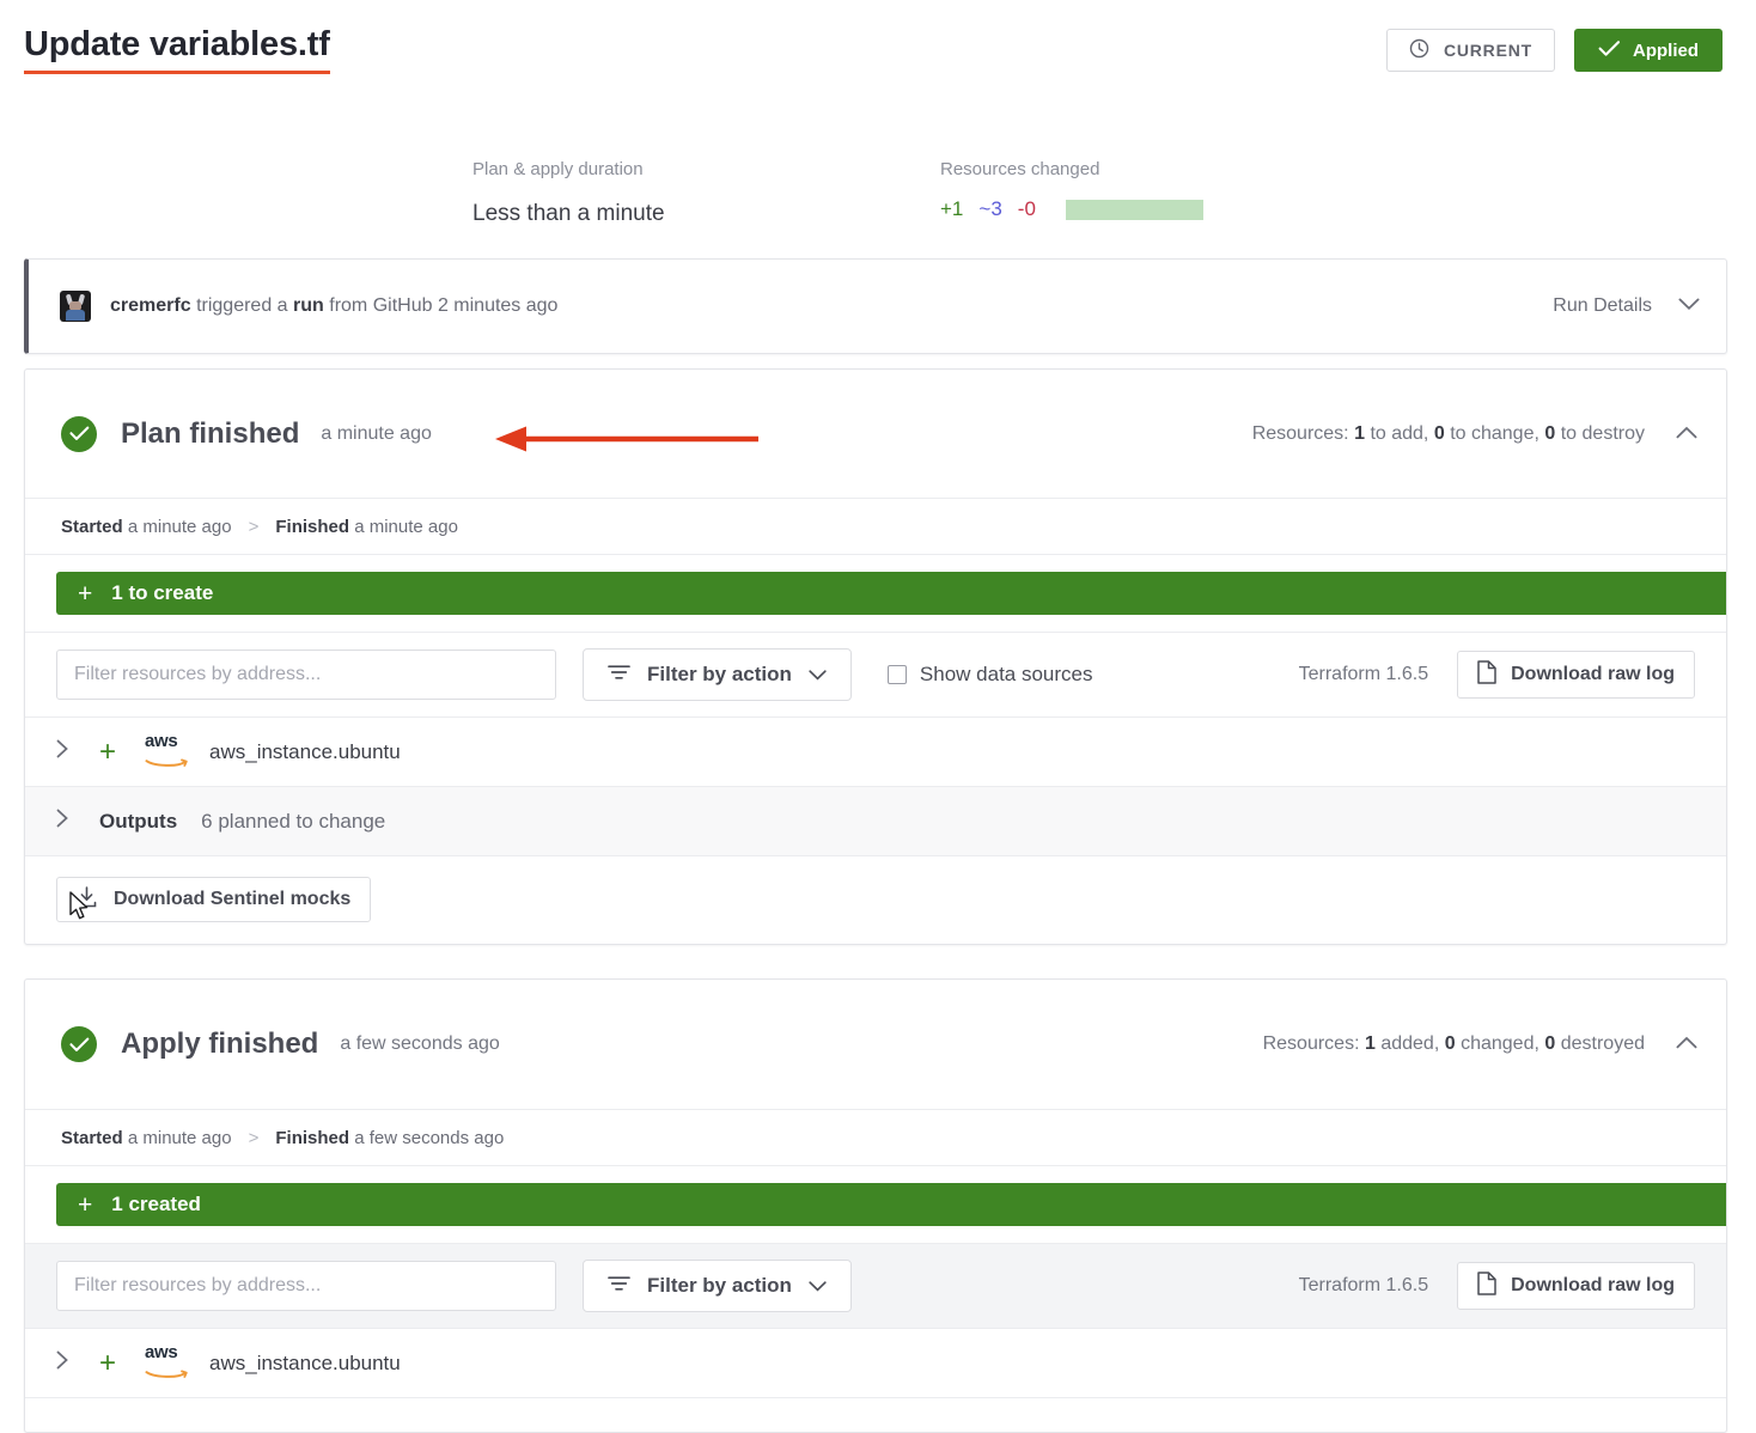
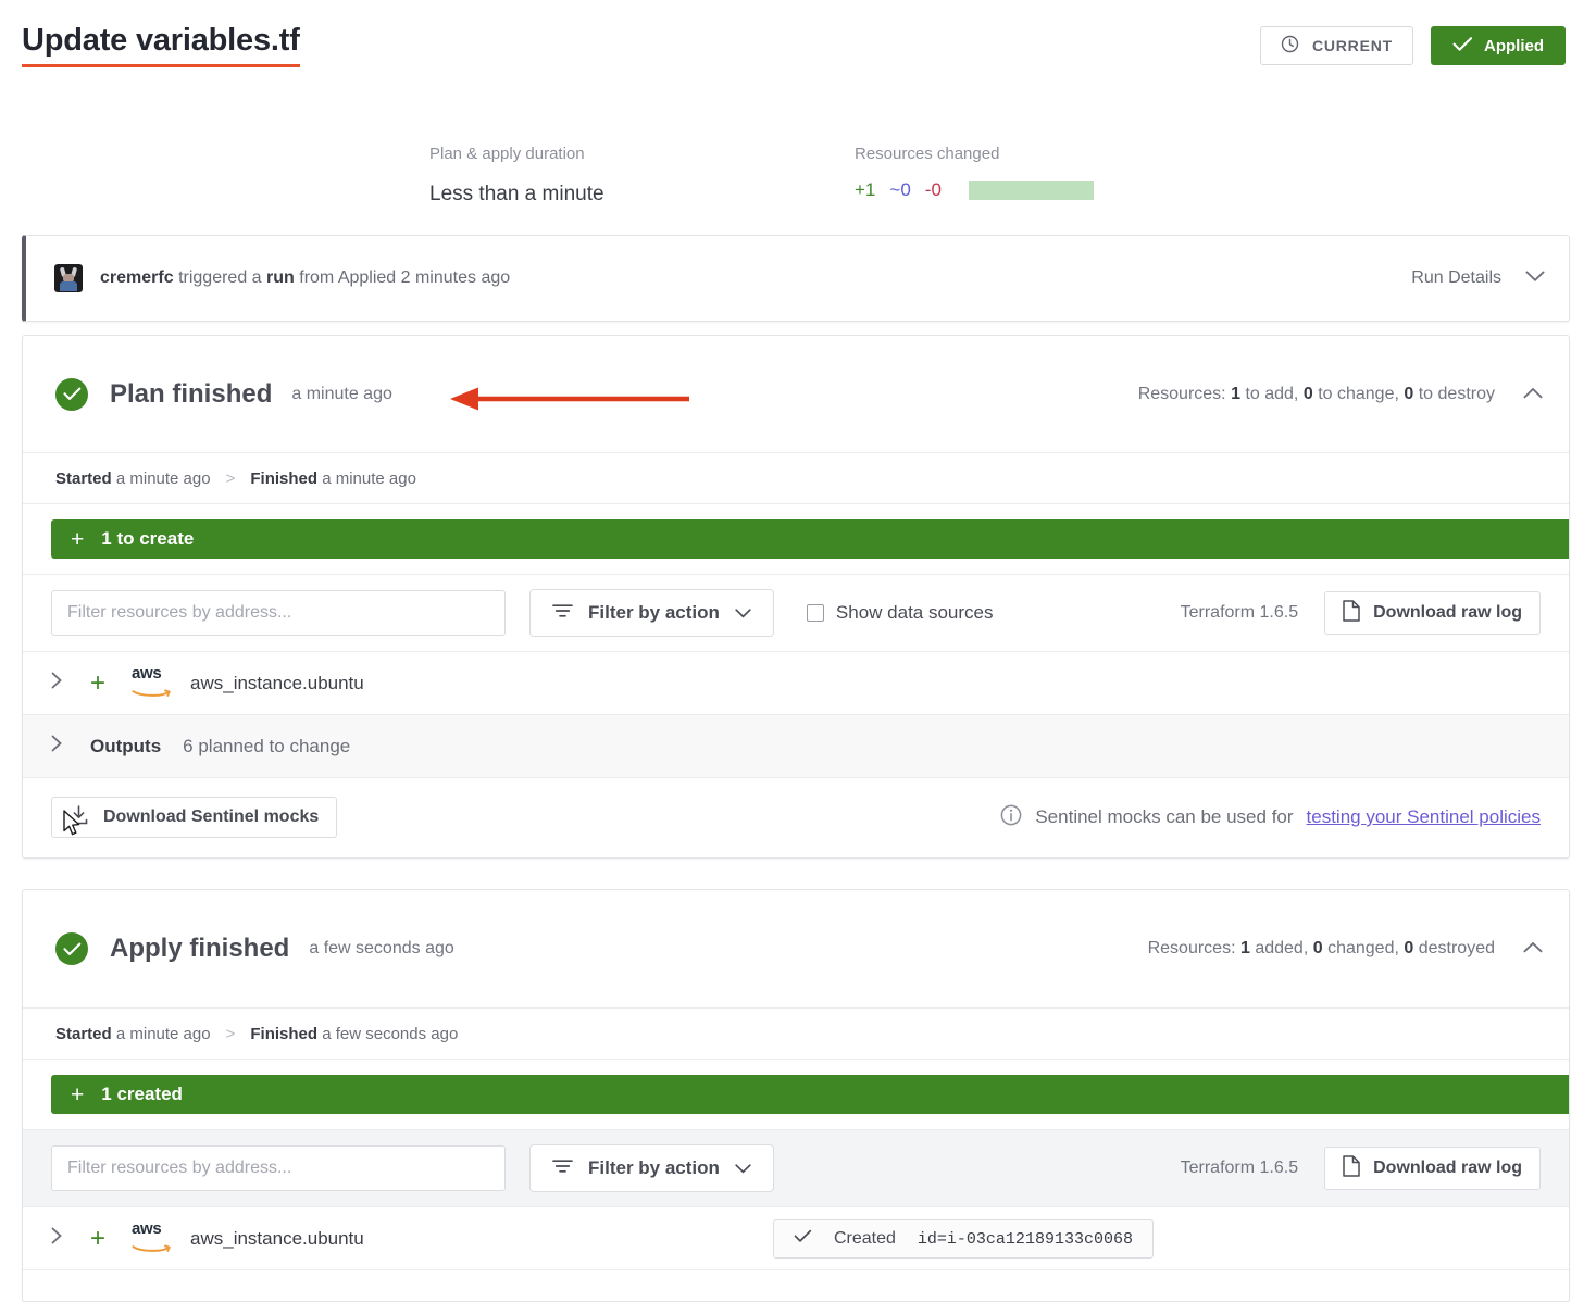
  Update variables.tf
  CURRENT
  Applied
  Plan & apply duration
  Less than a minute
  Resources changed
  +1
- ~3
+ ~0
  -0
- cremerfc triggered a run from GitHub 2 minutes ago
+ cremerfc triggered a run from Applied 2 minutes ago
  Run Details
  Plan finished
  a minute ago
  Resources: 1 to add, 0 to change, 0 to destroy
  Started a minute ago
  >
  Finished a minute ago
  +
  1 to create
  Filter resources by address...
  Filter by action
  Show data sources
  Terraform 1.6.5
  Download raw log
  +
  aws
  aws_instance.ubuntu
  Outputs
  6 planned to change
  Download Sentinel mocks
+ Sentinel mocks can be used for
+ testing your Sentinel policies
  Apply finished
  a few seconds ago
  Resources: 1 added, 0 changed, 0 destroyed
  Started a minute ago
  >
  Finished a few seconds ago
  +
  1 created
  Filter resources by address...
  Filter by action
  Terraform 1.6.5
  Download raw log
  +
  aws
  aws_instance.ubuntu
+ Created
+ id=i-03ca12189133c0068
